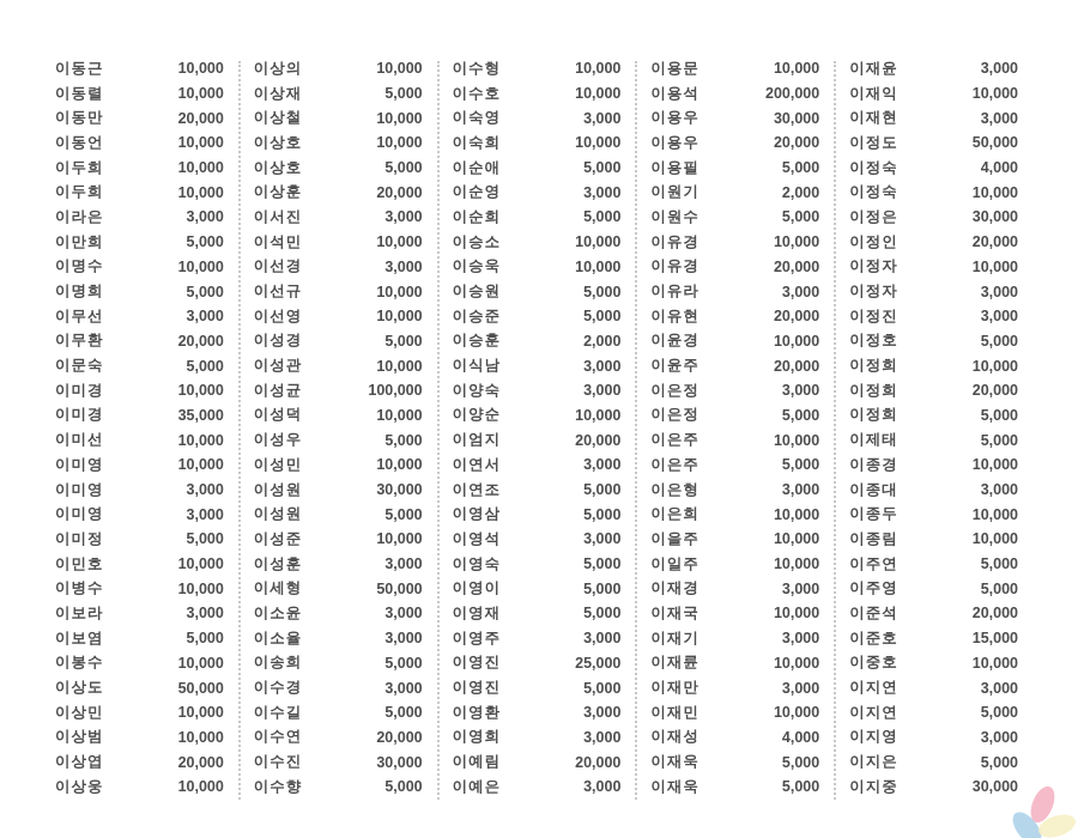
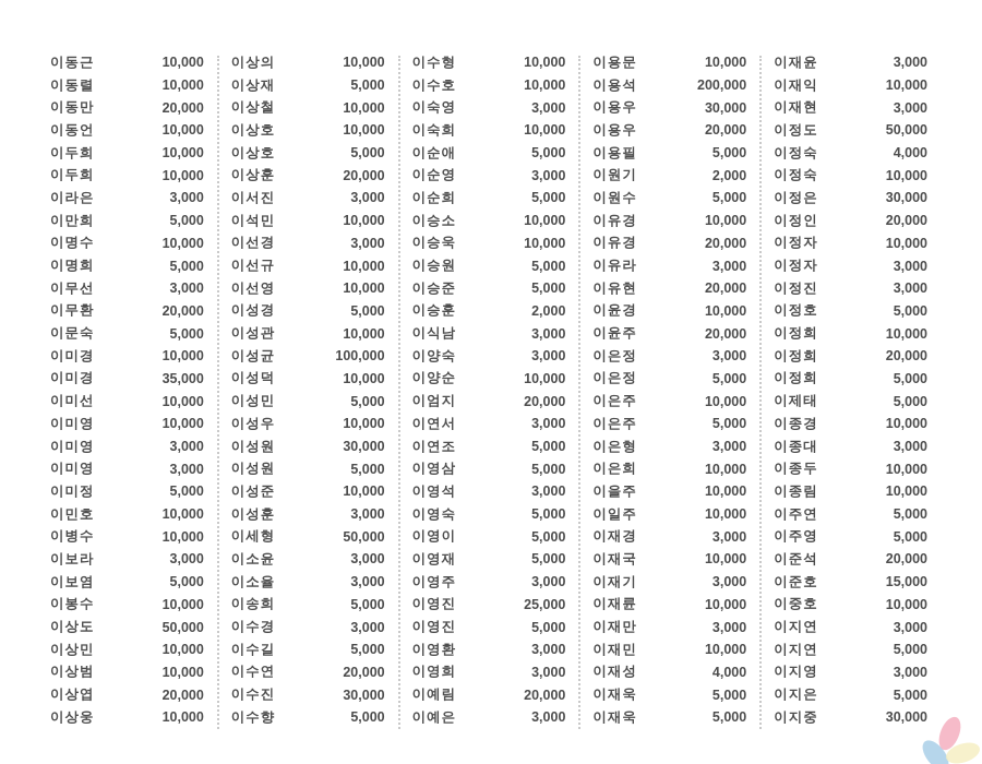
  이동근
  10,000
  이동렬
  10,000
  이동만
  20,000
  이동언
  10,000
  이두희
  10,000
  이두희
  10,000
  이라은
  3,000
  이만희
  5,000
  이명수
  10,000
  이명희
  5,000
  이무선
  3,000
  이무환
  20,000
  이문숙
  5,000
  이미경
  10,000
  이미경
  35,000
  이미선
  10,000
  이미영
  10,000
  이미영
  3,000
  이미영
  3,000
  이미정
  5,000
  이민호
  10,000
  이병수
  10,000
  이보라
  3,000
  이보염
  5,000
  이봉수
  10,000
  이상도
  50,000
  이상민
  10,000
  이상범
  10,000
  이상엽
  20,000
  이상웅
  10,000
  이상의
  10,000
  이상재
  5,000
  이상철
  10,000
  이상호
  10,000
  이상호
  5,000
  이상훈
  20,000
  이서진
  3,000
  이석민
  10,000
  이선경
  3,000
  이선규
  10,000
  이선영
  10,000
  이성경
  5,000
  이성관
  10,000
  이성균
  100,000
  이성덕
  10,000
- 이성우
+ 이성민
  5,000
- 이성민
+ 이성우
  10,000
  이성원
  30,000
  이성원
  5,000
  이성준
  10,000
  이성훈
  3,000
  이세형
  50,000
  이소윤
  3,000
  이소율
  3,000
  이송희
  5,000
  이수경
  3,000
  이수길
  5,000
  이수연
  20,000
  이수진
  30,000
  이수향
  5,000
  이수형
  10,000
  이수호
  10,000
  이숙영
  3,000
  이숙희
  10,000
  이순애
  5,000
  이순영
  3,000
  이순희
  5,000
  이승소
  10,000
  이승욱
  10,000
  이승원
  5,000
  이승준
  5,000
  이승훈
  2,000
  이식남
  3,000
  이양숙
  3,000
  이양순
  10,000
  이엄지
  20,000
  이연서
  3,000
  이연조
  5,000
  이영삼
  5,000
  이영석
  3,000
  이영숙
  5,000
  이영이
  5,000
  이영재
  5,000
  이영주
  3,000
  이영진
  25,000
  이영진
  5,000
  이영환
  3,000
  이영희
  3,000
  이예림
  20,000
  이예은
  3,000
  이용문
  10,000
  이용석
  200,000
  이용우
  30,000
  이용우
  20,000
  이용필
  5,000
  이원기
  2,000
  이원수
  5,000
  이유경
  10,000
  이유경
  20,000
  이유라
  3,000
  이유현
  20,000
  이윤경
  10,000
  이윤주
  20,000
  이은정
  3,000
  이은정
  5,000
  이은주
  10,000
  이은주
  5,000
  이은형
  3,000
  이은희
  10,000
  이을주
  10,000
  이일주
  10,000
  이재경
  3,000
  이재국
  10,000
  이재기
  3,000
  이재륜
  10,000
  이재만
  3,000
  이재민
  10,000
  이재성
  4,000
  이재욱
  5,000
  이재욱
  5,000
  이재윤
  3,000
  이재익
  10,000
  이재현
  3,000
  이정도
  50,000
  이정숙
  4,000
  이정숙
  10,000
  이정은
  30,000
  이정인
  20,000
  이정자
  10,000
  이정자
  3,000
  이정진
  3,000
  이정호
  5,000
  이정희
  10,000
  이정희
  20,000
  이정희
  5,000
  이제태
  5,000
  이종경
  10,000
  이종대
  3,000
  이종두
  10,000
  이종림
  10,000
  이주연
  5,000
  이주영
  5,000
  이준석
  20,000
  이준호
  15,000
  이중호
  10,000
  이지연
  3,000
  이지연
  5,000
  이지영
  3,000
  이지은
  5,000
  이지중
  30,000
